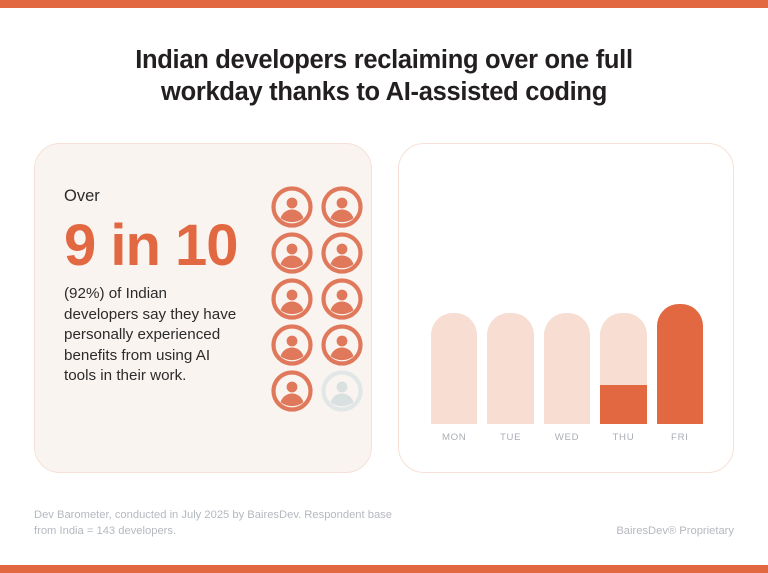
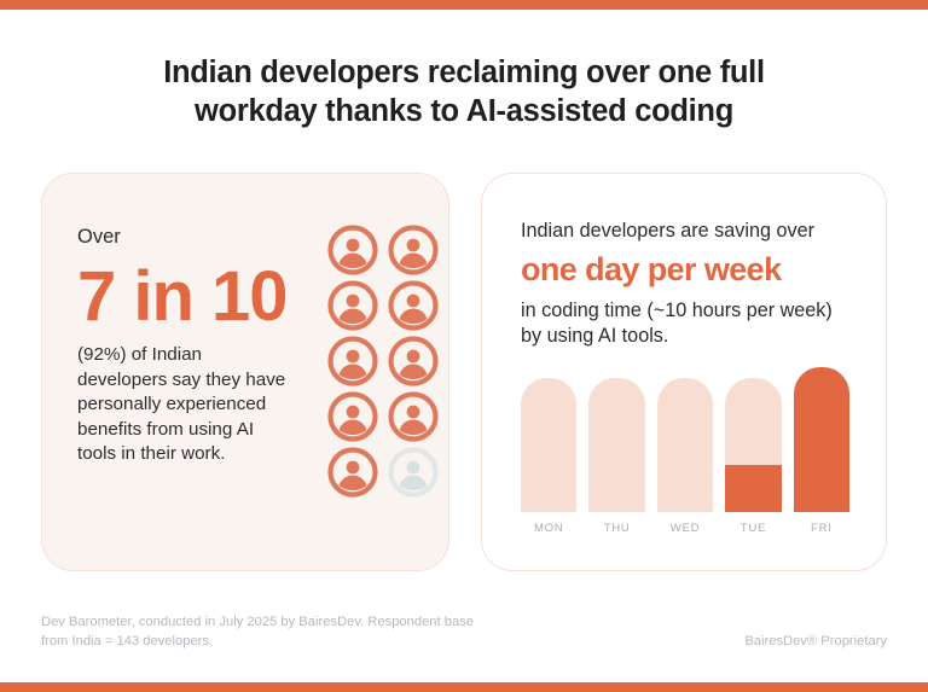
  Indian developers reclaiming over one full
  workday thanks to AI-assisted coding
  Over
- 9 in 10
+ 7 in 10
  (92%) of Indian developers say they have personally experienced benefits from using AI tools in their work.
+ Indian developers are saving over
+ one day per week
+ in coding time (~10 hours per week)
+ by using AI tools.
  MON
- TUE
+ THU
  WED
- THU
+ TUE
  FRI
  Dev Barometer, conducted in July 2025 by BairesDev. Respondent base
  from India = 143 developers.
  BairesDev® Proprietary
